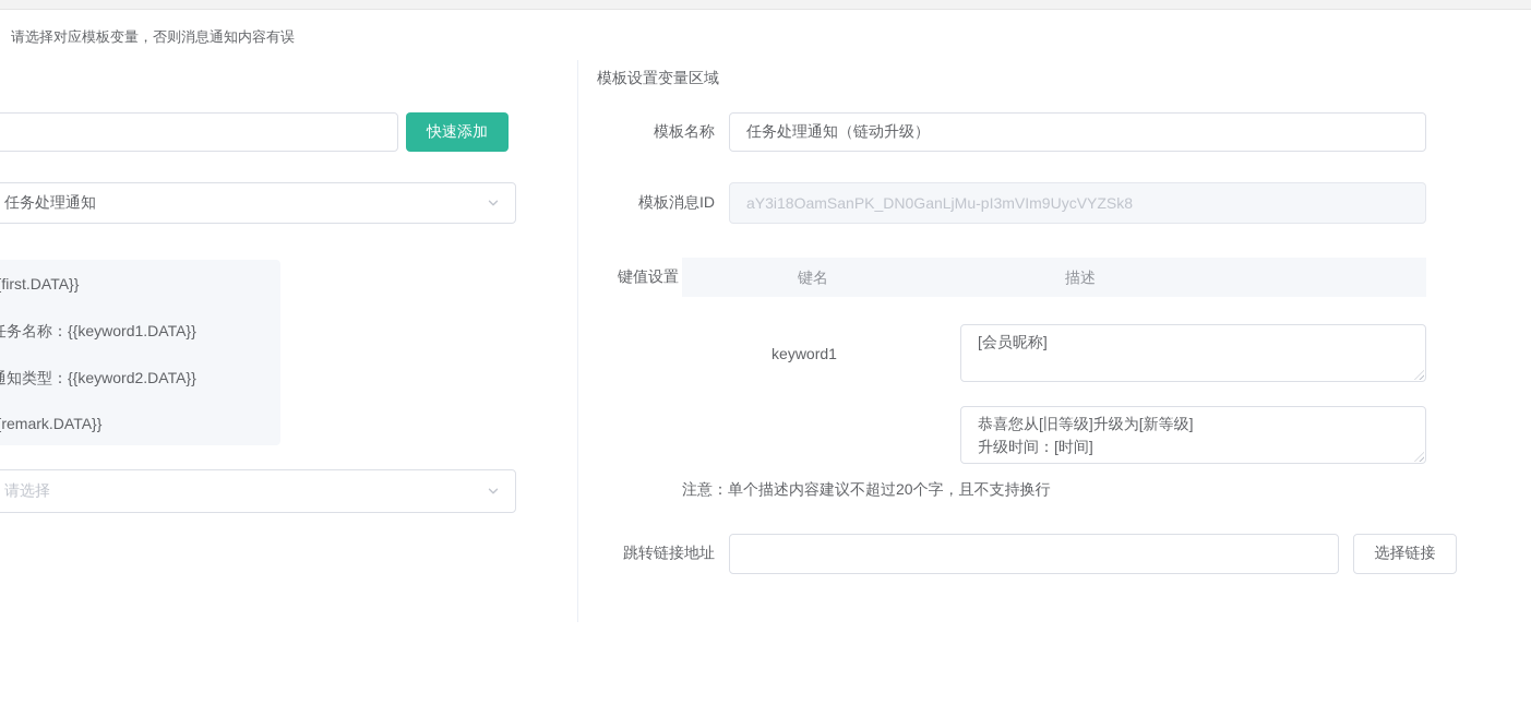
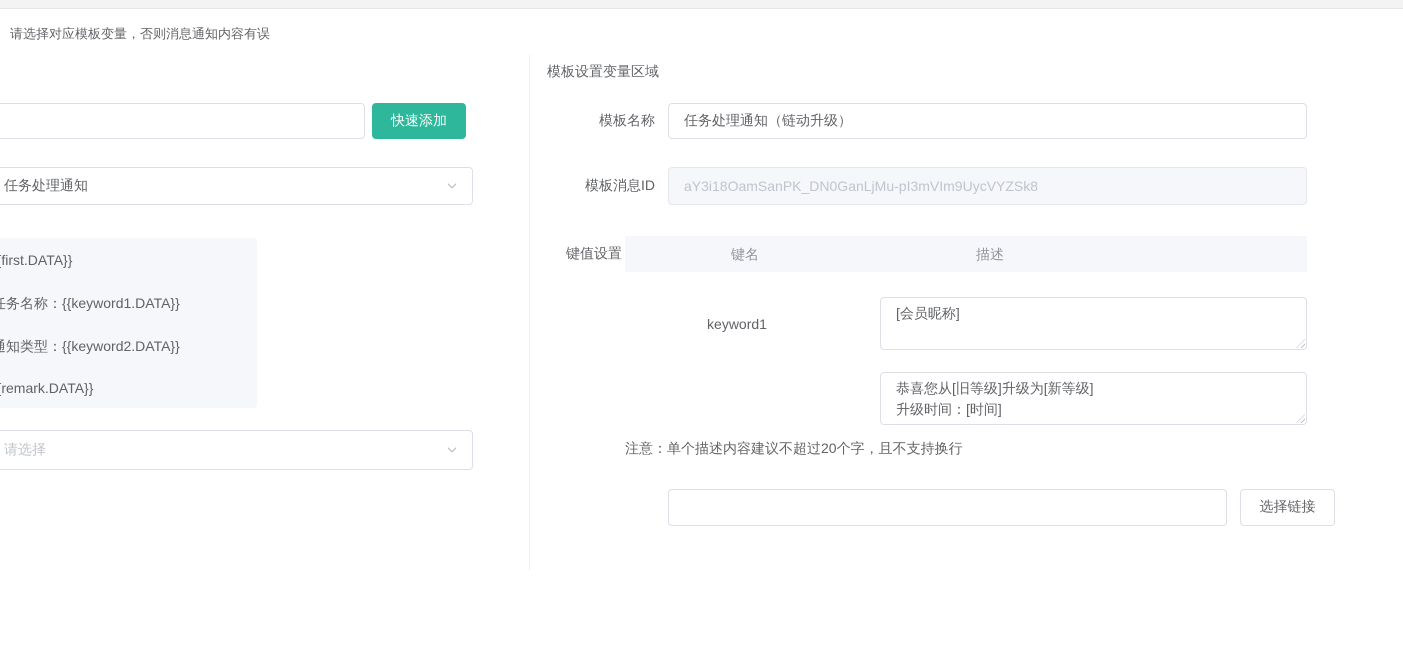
  请选择对应模板变量，否则消息通知内容有误
  快速添加
  任务处理通知
  first.DATA}}
  务名称：{{keyword1.DATA}}
  知类型：{{keyword2.DATA}}
  remark.DATA}}
  请选择
  模板设置变量区域
  模板名称
  任务处理通知（链动升级）
  模板消息ID
  aY3i18OamSanPK_DN0GanLjMu-pI3mVIm9UycVYZSk8
  键值设置
  键名
  描述
  keyword1
  [会员昵称]
  恭喜您从[旧等级]升级为[新等级]
  升级时间：[时间]
  注意：单个描述内容建议不超过20个字，且不支持换行
- 跳转链接地址
  选择链接
